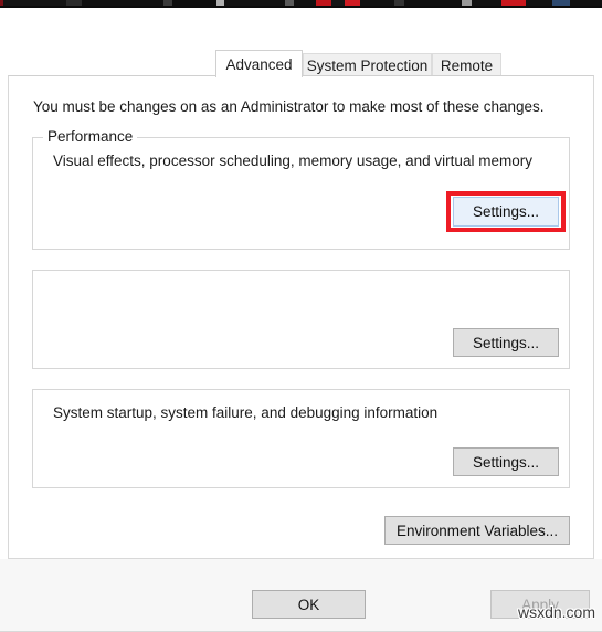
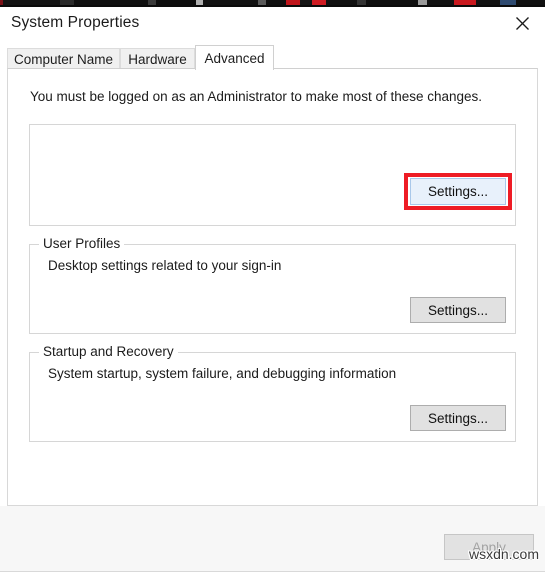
+ System Properties
+ Computer Name
+ Hardware
  Advanced
- System Protection
- Remote
- You must be changes on as an Administrator to make most of these changes.
+ You must be logged on as an Administrator to make most of these changes.
- Performance
- Visual effects, processor scheduling, memory usage, and virtual memory
  Settings...
+ User Profiles
+ Desktop settings related to your sign-in
  Settings...
+ Startup and Recovery
  System startup, system failure, and debugging information
  Settings...
- Environment Variables...
- OK
  Apply
  wsxdn.com
